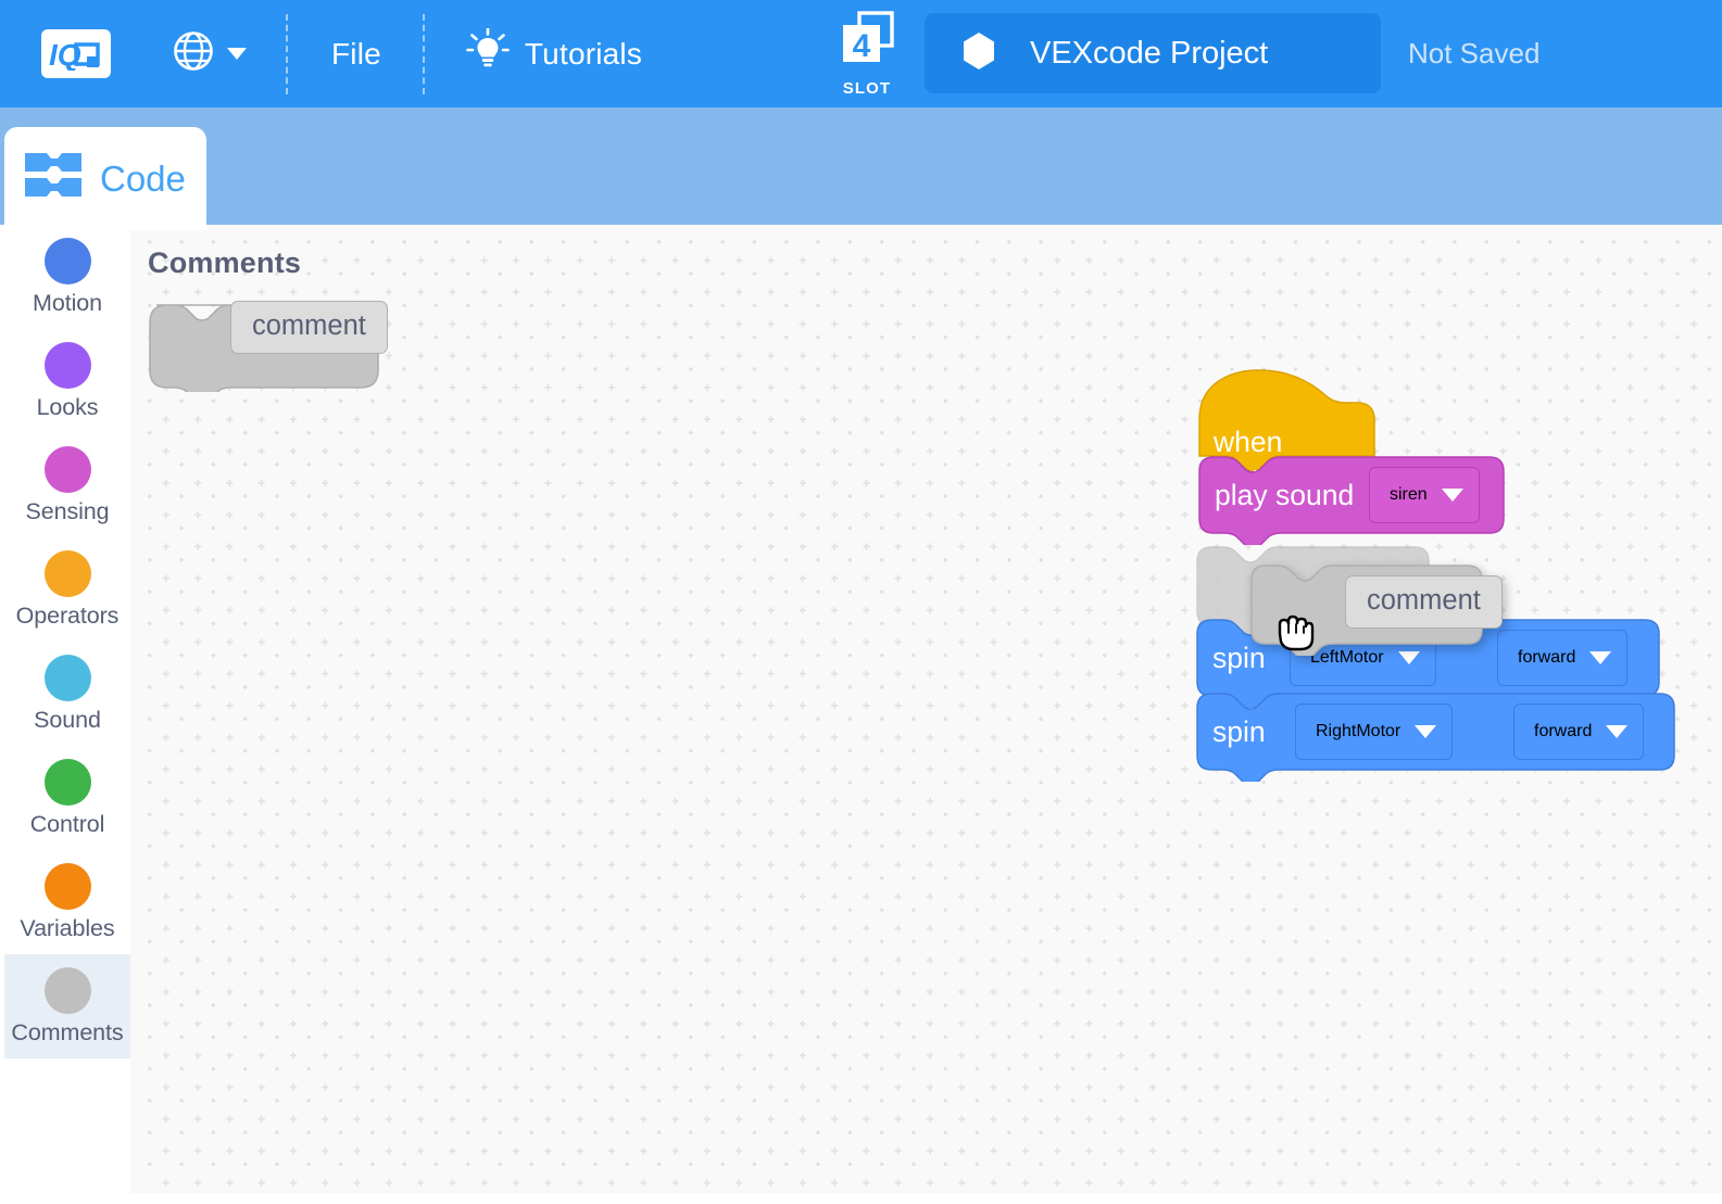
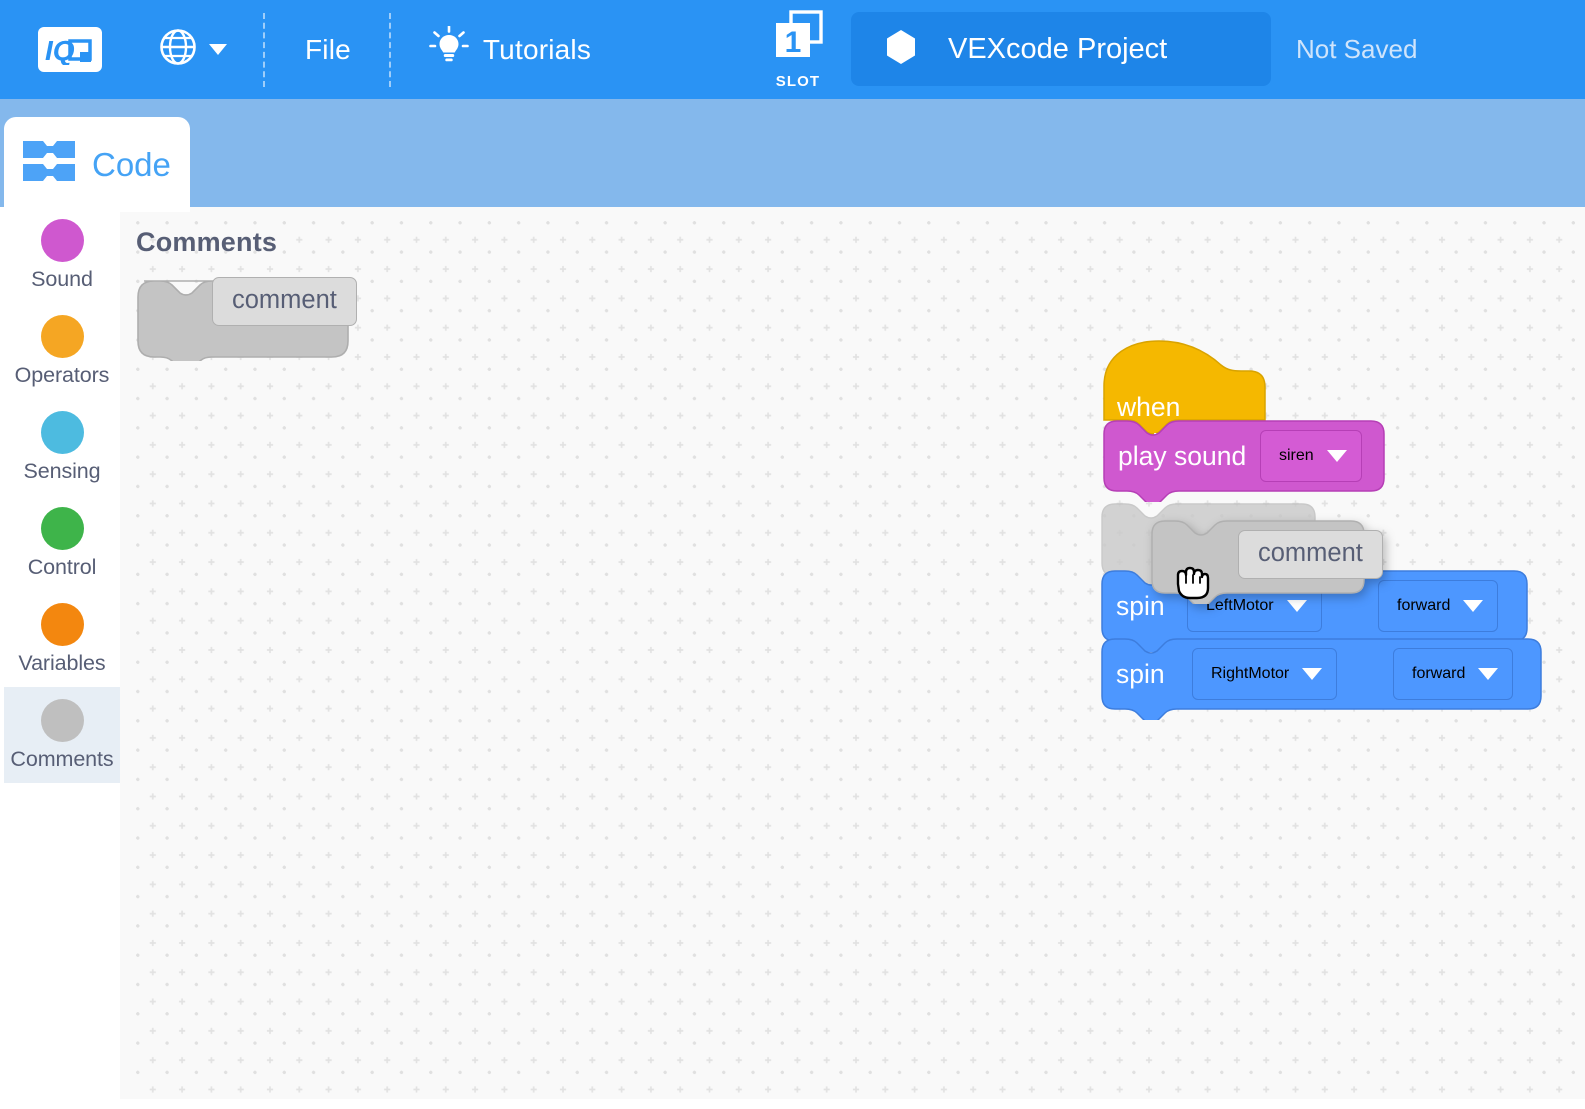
  Comments
  comment
  play sound
  siren
  spin
  LeftMotor
  forward
  spin
  RightMotor
  forward
  comment
- Motion
- Looks
- Sensing
+ Sound
  Operators
- Sound
+ Sensing
  Control
  Variables
  Comments
  Code
  IQ
  File
  Tutorials
- 4
+ 1
  SLOT
  VEXcode Project
  Not Saved
